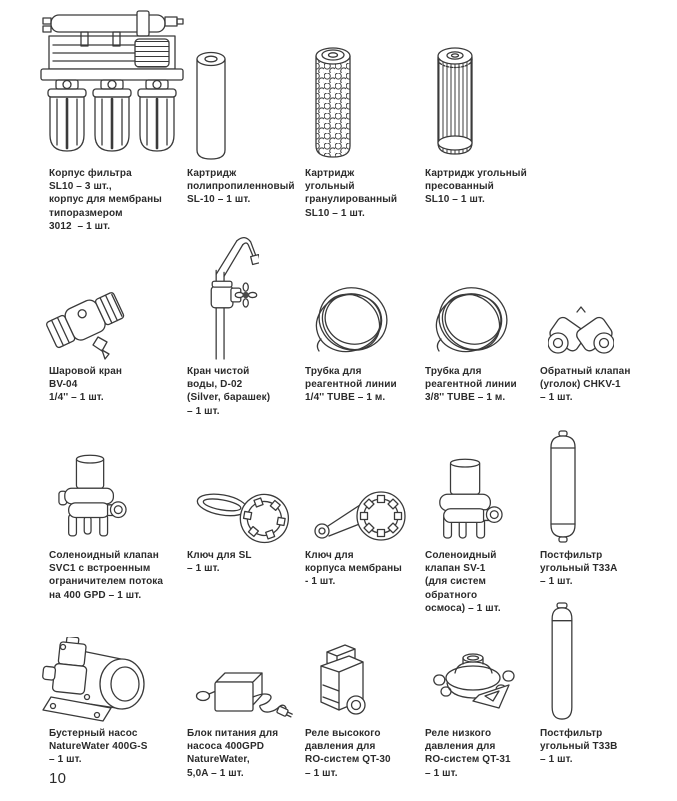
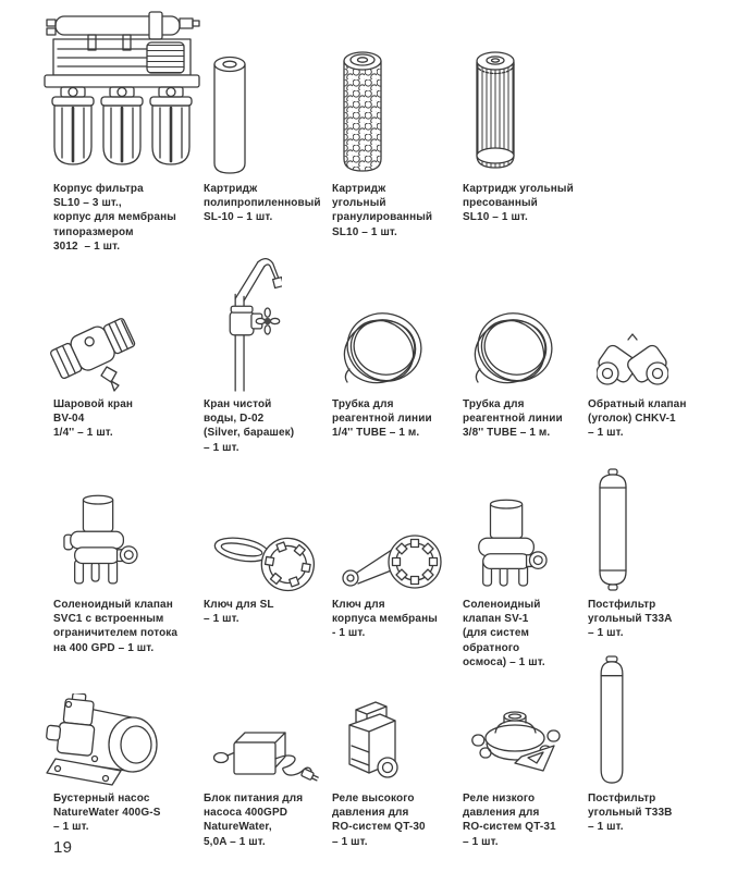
  Корпус фильтра
  SL10 – 3 шт.,
  корпус для мембраны
  типоразмером
  3012 – 1 шт.
  Картридж
  полипропиленновый
  SL-10 – 1 шт.
  Картридж
  угольный
  гранулированный
  SL10 – 1 шт.
  Картридж угольный
  пресованный
  SL10 – 1 шт.
  Шаровой кран
  BV-04
  1/4'' – 1 шт.
  Кран чистой
  воды, D-02
  (Silver, барашек)
  – 1 шт.
  Трубка для
  реагентной линии
  1/4'' TUBE – 1 м.
  Трубка для
  реагентной линии
  3/8'' TUBE – 1 м.
  Обратный клапан
  (уголок) CHKV-1
  – 1 шт.
  Соленоидный клапан
  SVC1 с встроенным
  ограничителем потока
  на 400 GPD – 1 шт.
  Ключ для SL
  – 1 шт.
  Ключ для
  корпуса мембраны
  - 1 шт.
  Соленоидный
  клапан SV-1
  (для систем
  обратного
  осмоса) – 1 шт.
  Постфильтр
  угольный T33A
  – 1 шт.
  Бустерный насос
  NatureWater 400G-S
  – 1 шт.
  Блок питания для
  насоса 400GPD
  NatureWater,
  5,0A – 1 шт.
  Реле высокого
  давления для
  RO-систем QT-30
  – 1 шт.
  Реле низкого
  давления для
  RO-систем QT-31
  – 1 шт.
  Постфильтр
  угольный T33B
  – 1 шт.
- 10
+ 19
